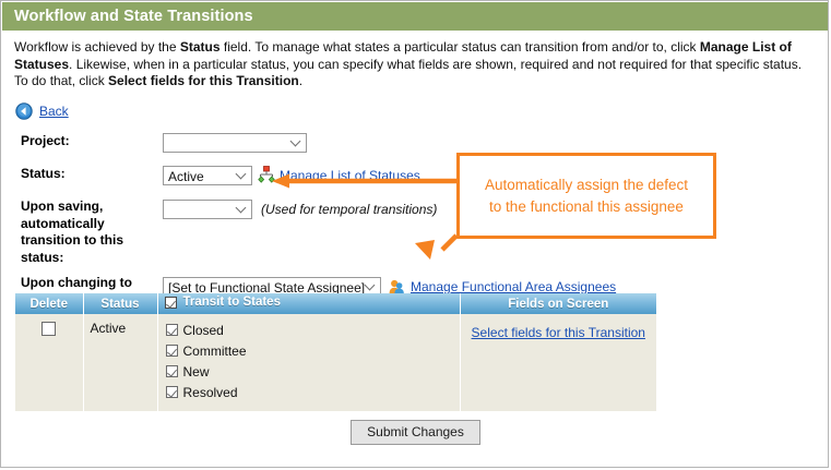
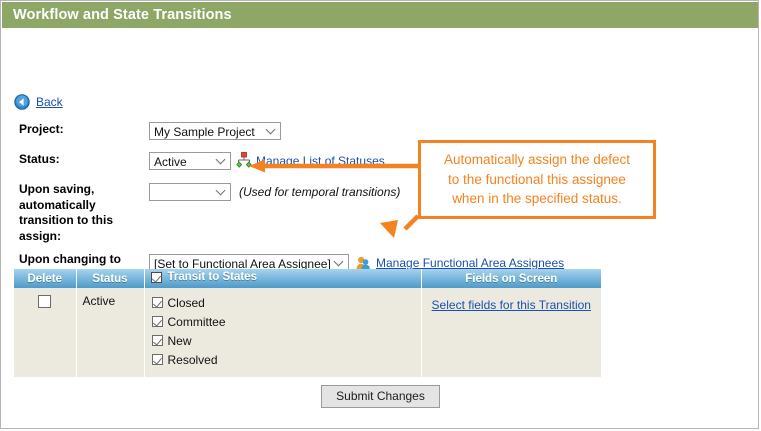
  Workflow and State Transitions
- Workflow is achieved by the Status field. To manage what states a particular status can transition from and/or to, click Manage List of Statuses. Likewise, when in a particular status, you can specify what fields are shown, required and not required for that specific status. To do that, click Select fields for this Transition.
  Back
  Project:
+ My Sample Project
  Status:
  Active
  Manage List of Statuses
- Upon saving, automatically transition to this status:
+ Upon saving, automatically transition to this assign:
  (Used for temporal transitions)
- [Set to Functional State Assignee]
+ [Set to Functional Area Assignee]
  Manage Functional Area Assignees
  Delete	Status	Transit to States	Fields on Screen
  	Active	Closed Committee New Resolved	Select fields for this Transition
  Submit Changes
  Automatically assign the defect
  to the functional this assignee
+ when in the specified status.
